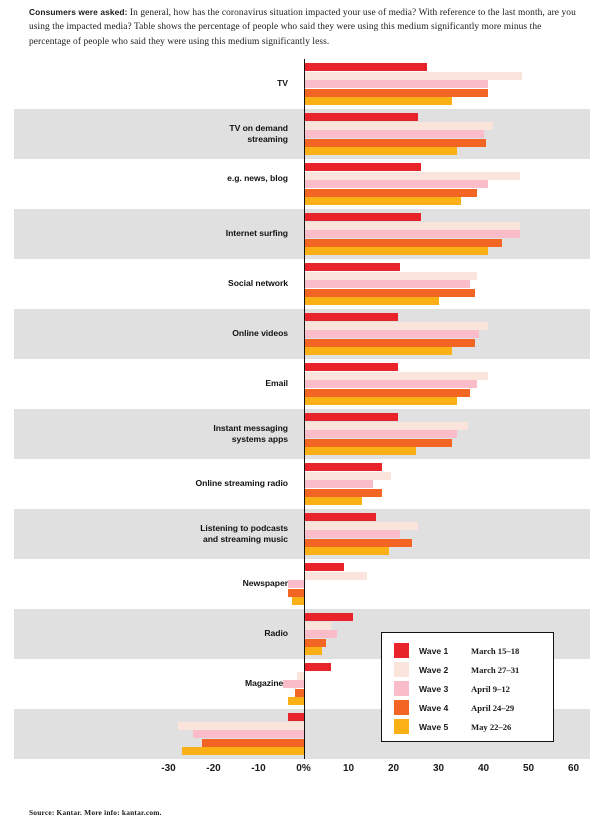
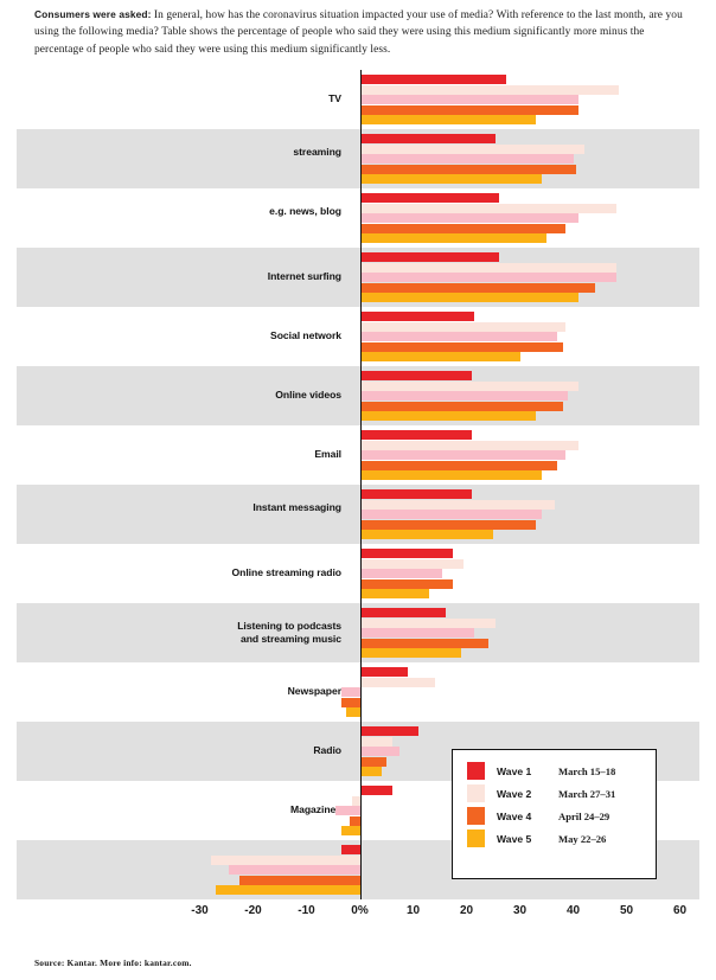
- Consumers were asked: In general, how has the coronavirus situation impacted your use of media? With reference to the last month, are you using the impacted media? Table shows the percentage of people who said they were using this medium significantly more minus the percentage of people who said they were using this medium significantly less.
+ Consumers were asked: In general, how has the coronavirus situation impacted your use of media? With reference to the last month, are you using the following media? Table shows the percentage of people who said they were using this medium significantly more minus the percentage of people who said they were using this medium significantly less.
  TV
- TV on demand
  streaming
  e.g. news, blog
  Internet surfing
  Social network
  Online videos
  Email
  Instant messaging
- systems apps
  Online streaming radio
  Listening to podcasts
  and streaming music
  Newspaper
  Radio
  Magazine
  -30
  -20
  -10
  0%
  10
  20
  30
  40
  50
  60
  Wave 1
  March 15–18
  Wave 2
  March 27–31
- Wave 3
- April 9–12
  Wave 4
  April 24–29
  Wave 5
  May 22–26
  Source: Kantar. More info: kantar.com.
